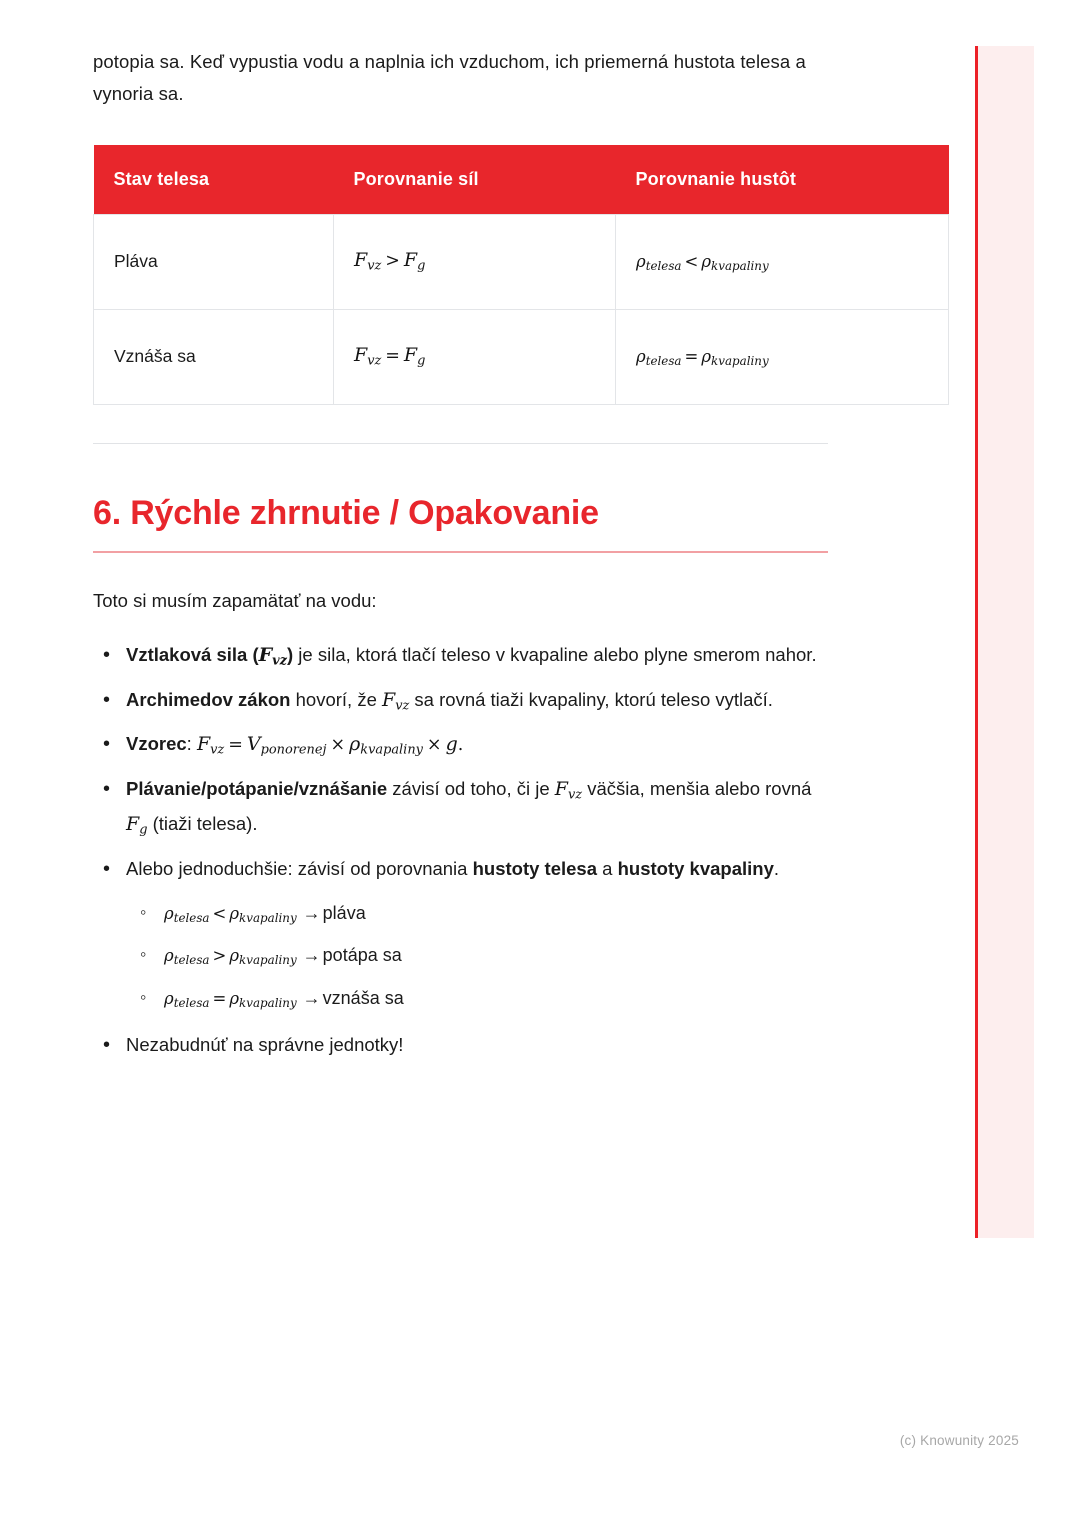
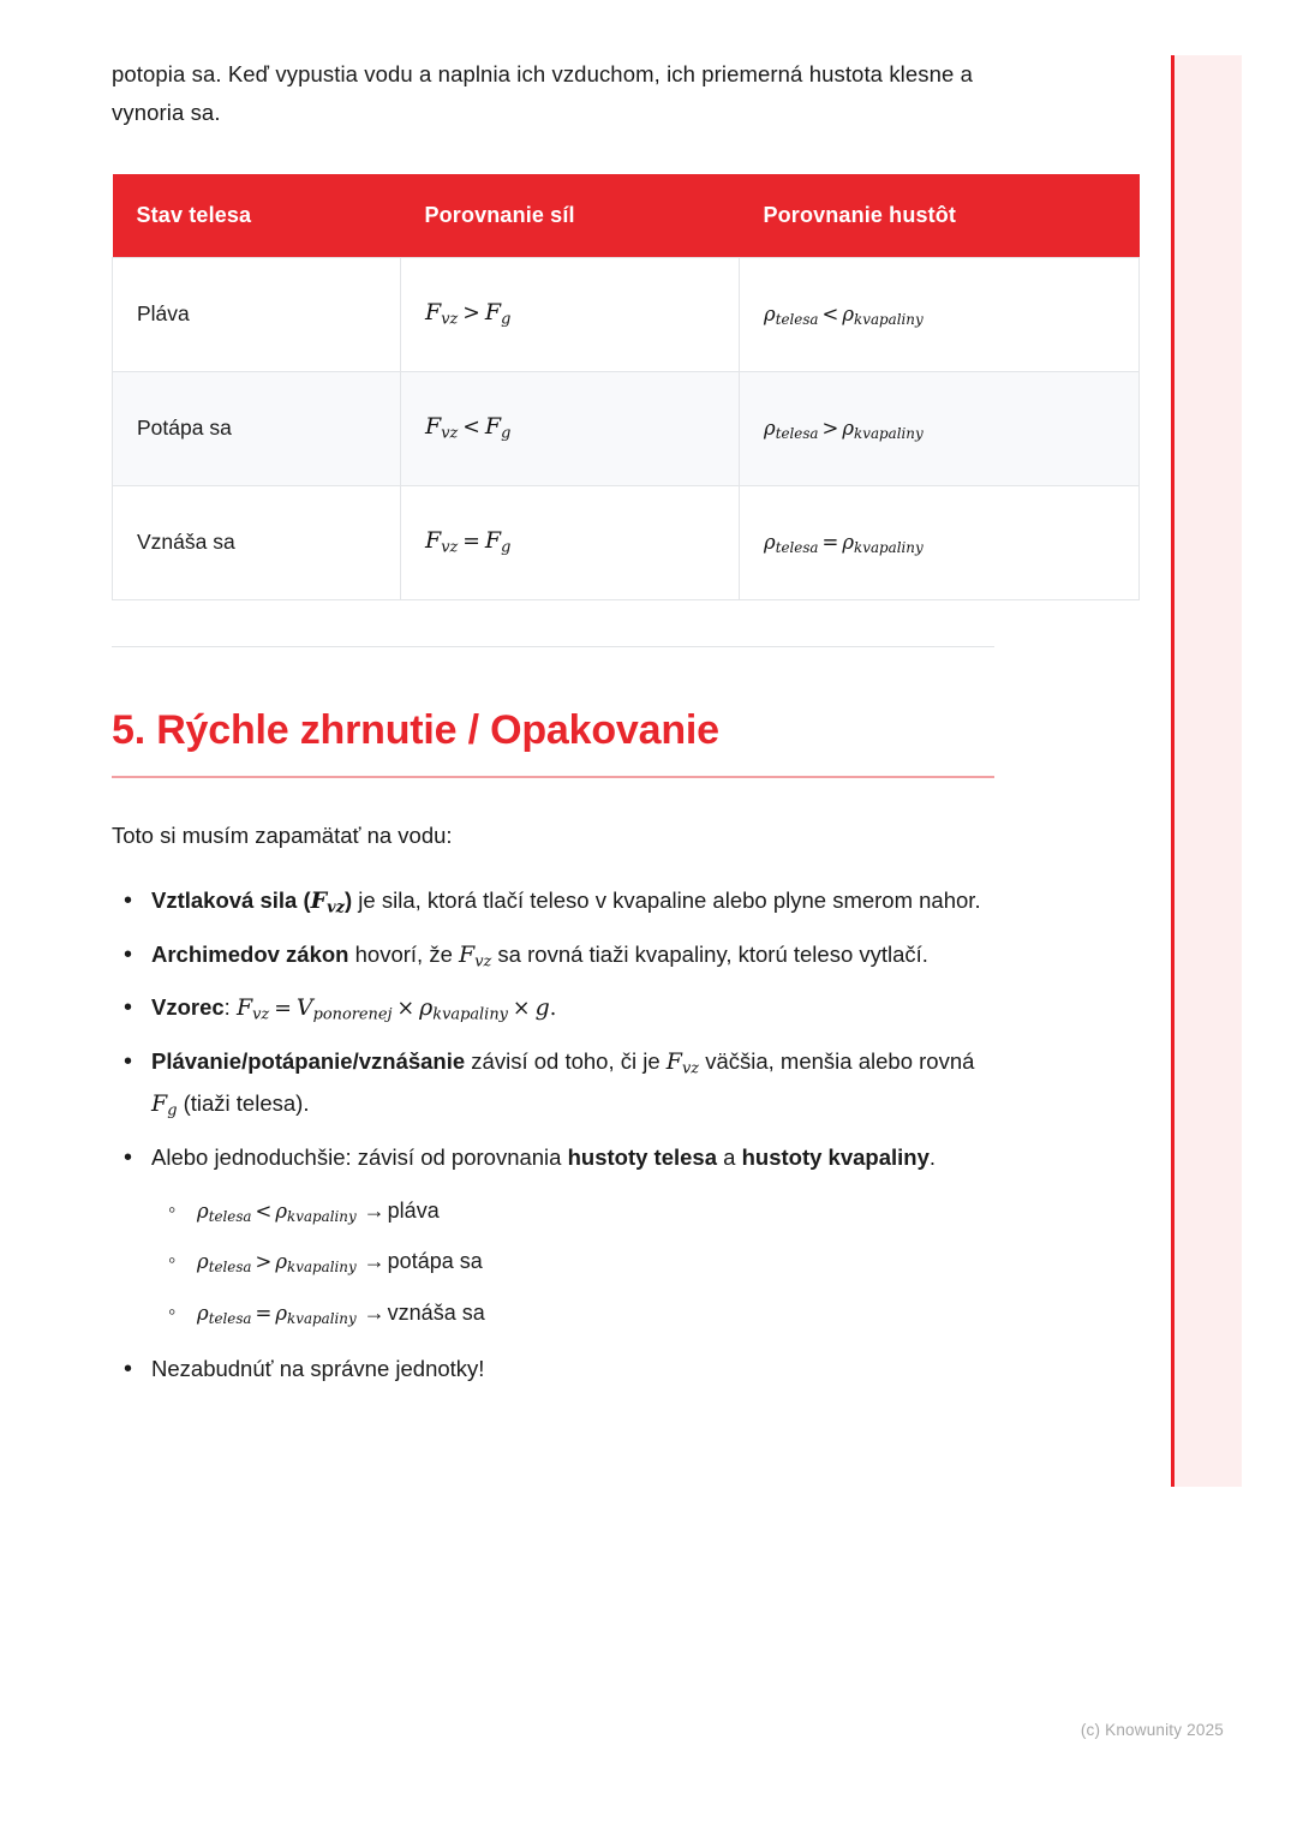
- potopia sa. Keď vypustia vodu a naplnia ich vzduchom, ich priemerná hustota telesa a vynoria sa.
+ potopia sa. Keď vypustia vodu a naplnia ich vzduchom, ich priemerná hustota klesne a vynoria sa.
  Stav telesa	Porovnanie síl	Porovnanie hustôt
  Pláva	Fvz > Fg	ρtelesa < ρkvapaliny
+ Potápa sa	Fvz < Fg	ρtelesa > ρkvapaliny
  Vznáša sa	Fvz = Fg	ρtelesa = ρkvapaliny
- 6. Rýchle zhrnutie / Opakovanie
+ 5. Rýchle zhrnutie / Opakovanie
  Toto si musím zapamätať na vodu:
  Vztlaková sila (Fvz) je sila, ktorá tlačí teleso v kvapaline alebo plyne smerom nahor.
  Archimedov zákon hovorí, že Fvz sa rovná tiaži kvapaliny, ktorú teleso vytlačí.
  Vzorec: Fvz = Vponorenej × ρkvapaliny × g.
  Plávanie/potápanie/vznášanie závisí od toho, či je Fvz väčšia, menšia alebo rovná Fg (tiaži telesa).
  Alebo jednoduchšie: závisí od porovnania hustoty telesa a hustoty kvapaliny.
  ρtelesa < ρkvapaliny →pláva
  ρtelesa > ρkvapaliny →potápa sa
  ρtelesa = ρkvapaliny →vznáša sa
  Nezabudnúť na správne jednotky!
  (c) Knowunity 2025
